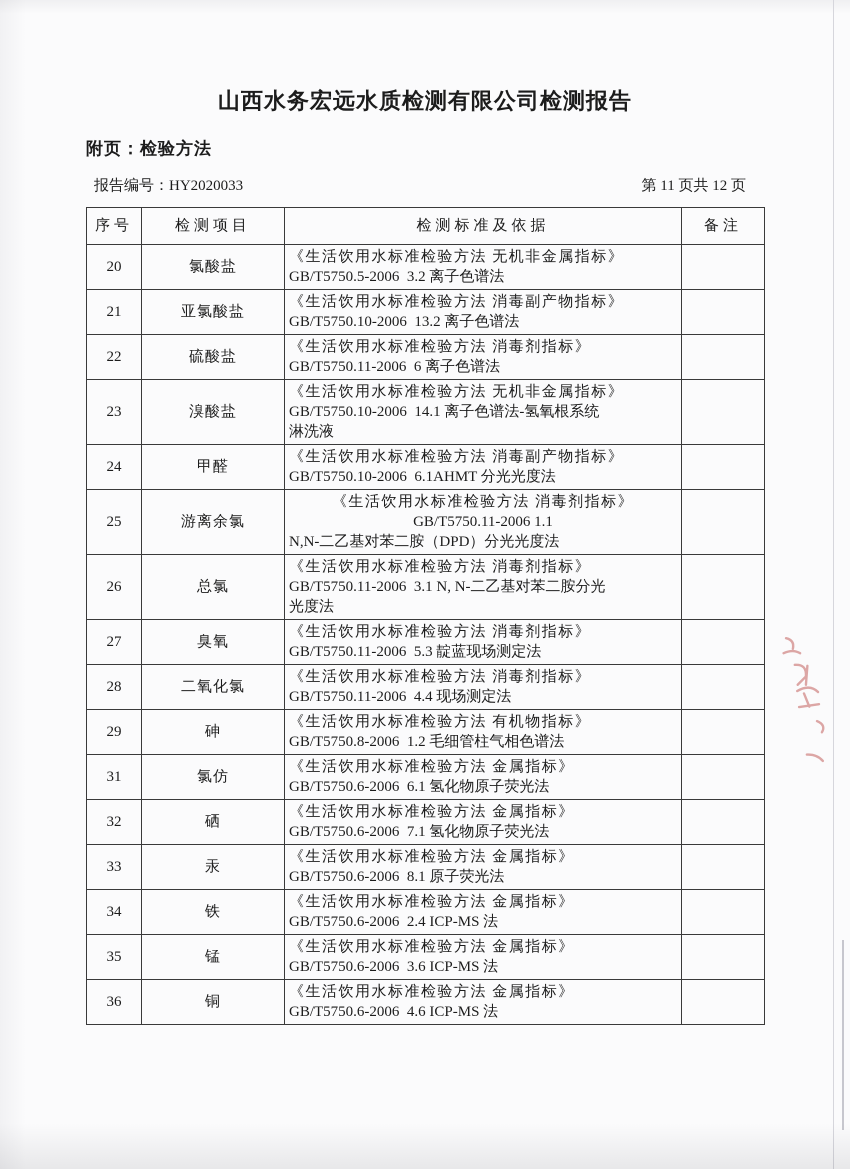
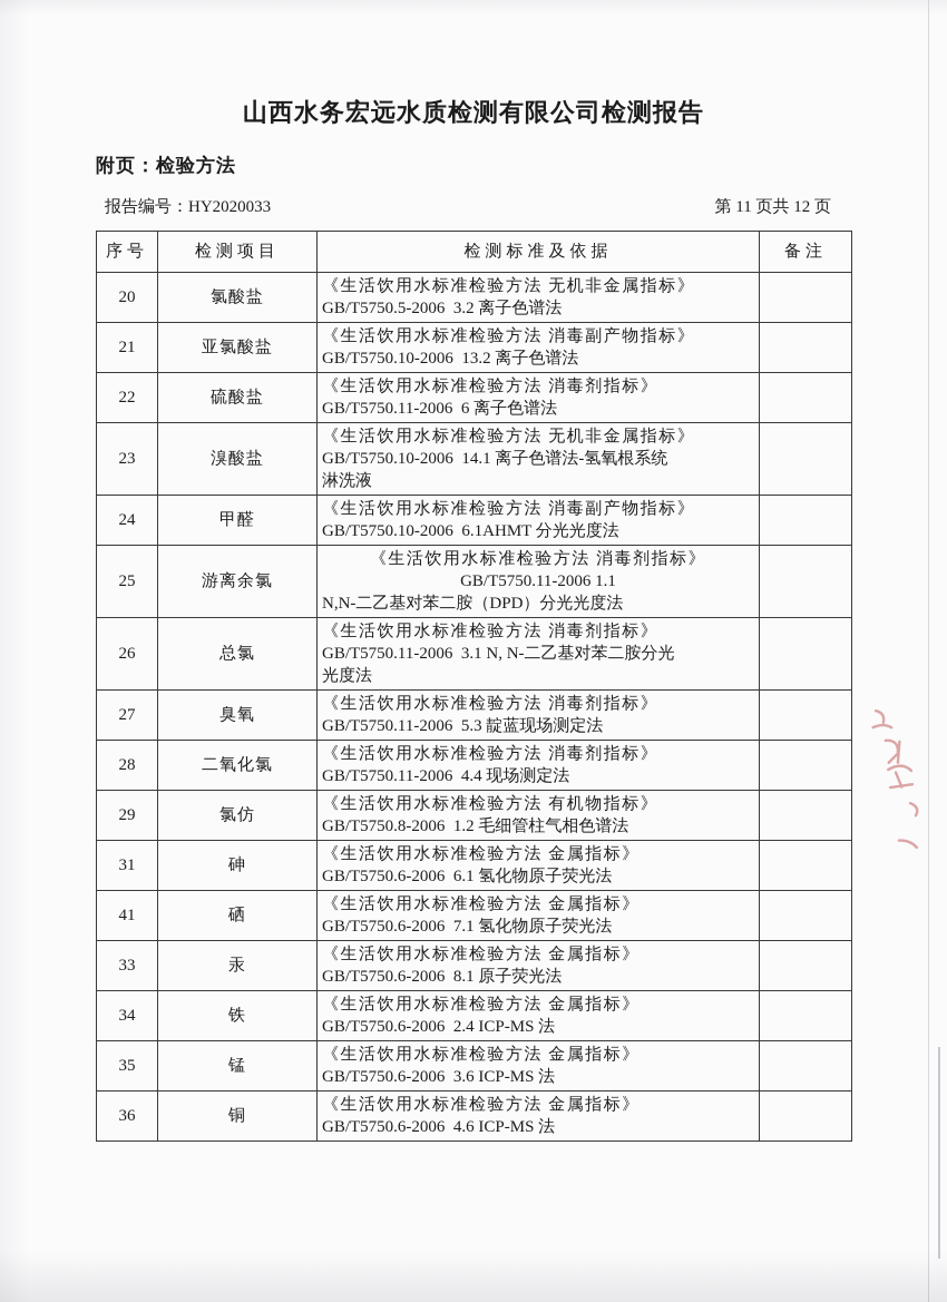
  山西水务宏远水质检测有限公司检测报告
  附页：检验方法
  报告编号：HY2020033
  第 11 页共 12 页
  序号	检测项目	检测标准及依据	备注
  20	氯酸盐	《生活饮用水标准检验方法 无机非金属指标》GB/T5750.5-2006 3.2 离子色谱法
  21	亚氯酸盐	《生活饮用水标准检验方法 消毒副产物指标》GB/T5750.10-2006 13.2 离子色谱法
  22	硫酸盐	《生活饮用水标准检验方法 消毒剂指标》GB/T5750.11-2006 6 离子色谱法
  23	溴酸盐	《生活饮用水标准检验方法 无机非金属指标》GB/T5750.10-2006 14.1 离子色谱法-氢氧根系统淋洗液
  24	甲醛	《生活饮用水标准检验方法 消毒副产物指标》GB/T5750.10-2006 6.1AHMT 分光光度法
  25	游离余氯	《生活饮用水标准检验方法 消毒剂指标》GB/T5750.11-2006 1.1N,N-二乙基对苯二胺（DPD）分光光度法
  26	总氯	《生活饮用水标准检验方法 消毒剂指标》GB/T5750.11-2006 3.1 N, N-二乙基对苯二胺分光光度法
  27	臭氧	《生活饮用水标准检验方法 消毒剂指标》GB/T5750.11-2006 5.3 靛蓝现场测定法
  28	二氧化氯	《生活饮用水标准检验方法 消毒剂指标》GB/T5750.11-2006 4.4 现场测定法
- 29	砷	《生活饮用水标准检验方法 有机物指标》GB/T5750.8-2006 1.2 毛细管柱气相色谱法
+ 29	氯仿	《生活饮用水标准检验方法 有机物指标》GB/T5750.8-2006 1.2 毛细管柱气相色谱法
- 31	氯仿	《生活饮用水标准检验方法 金属指标》GB/T5750.6-2006 6.1 氢化物原子荧光法
+ 31	砷	《生活饮用水标准检验方法 金属指标》GB/T5750.6-2006 6.1 氢化物原子荧光法
- 32	硒	《生活饮用水标准检验方法 金属指标》GB/T5750.6-2006 7.1 氢化物原子荧光法
+ 41	硒	《生活饮用水标准检验方法 金属指标》GB/T5750.6-2006 7.1 氢化物原子荧光法
  33	汞	《生活饮用水标准检验方法 金属指标》GB/T5750.6-2006 8.1 原子荧光法
  34	铁	《生活饮用水标准检验方法 金属指标》GB/T5750.6-2006 2.4 ICP-MS 法
  35	锰	《生活饮用水标准检验方法 金属指标》GB/T5750.6-2006 3.6 ICP-MS 法
  36	铜	《生活饮用水标准检验方法 金属指标》GB/T5750.6-2006 4.6 ICP-MS 法
